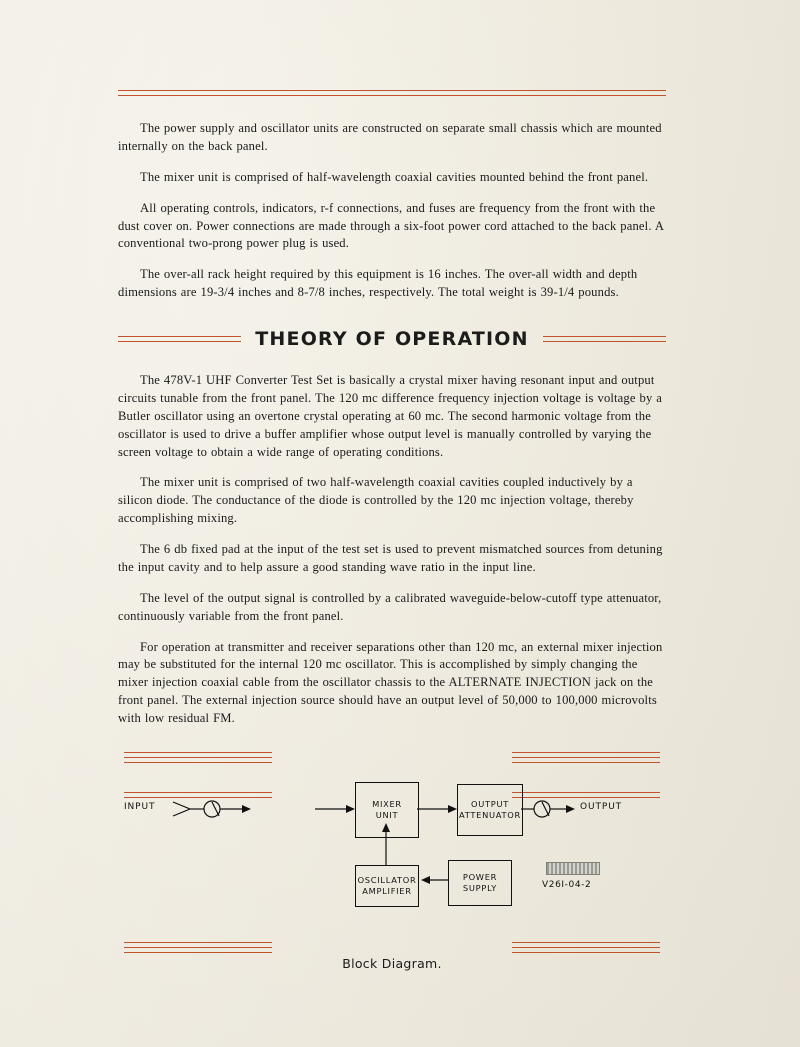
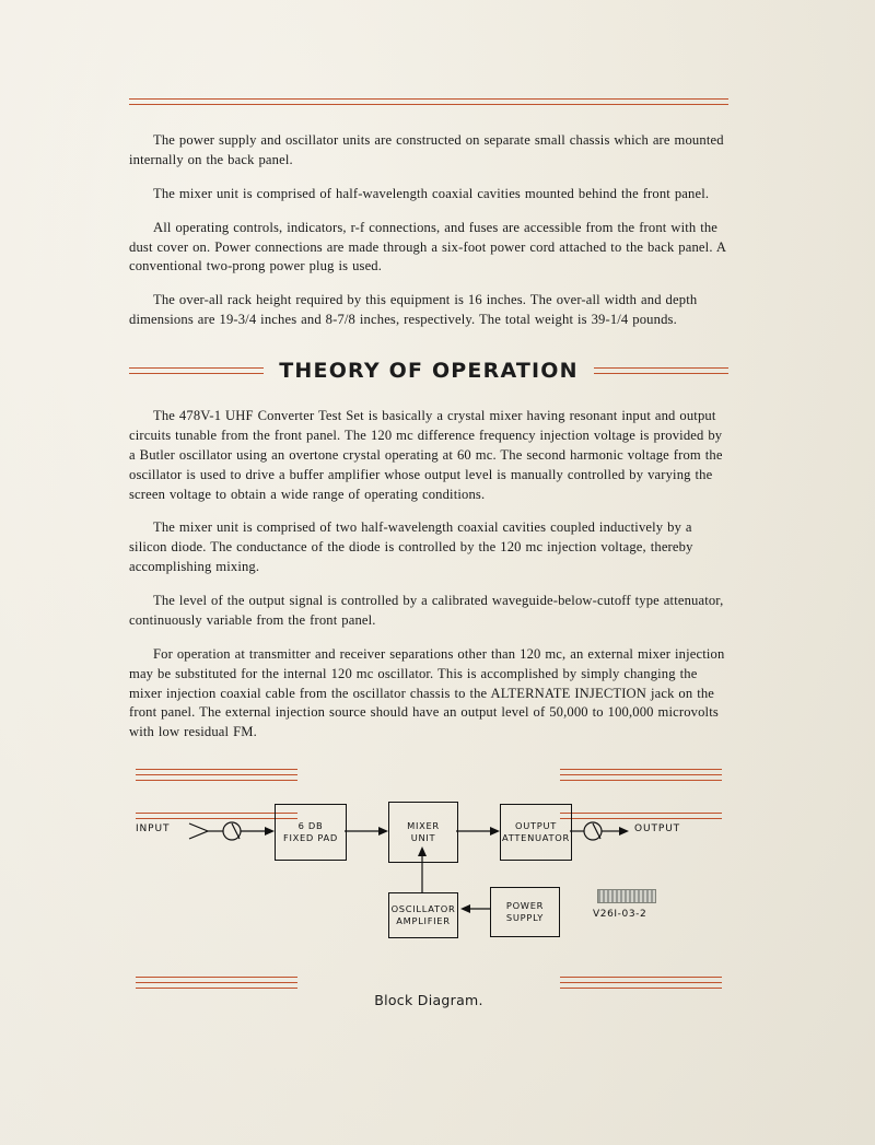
  The power supply and oscillator units are constructed on separate small chassis which are mounted internally on the back panel.
  The mixer unit is comprised of half-wavelength coaxial cavities mounted behind the front panel.
- All operating controls, indicators, r-f connections, and fuses are frequency from the front with the dust cover on. Power connections are made through a six-foot power cord attached to the back panel. A conventional two-prong power plug is used.
+ All operating controls, indicators, r-f connections, and fuses are accessible from the front with the dust cover on. Power connections are made through a six-foot power cord attached to the back panel. A conventional two-prong power plug is used.
  The over-all rack height required by this equipment is 16 inches. The over-all width and depth dimensions are 19-3/4 inches and 8-7/8 inches, respectively. The total weight is 39-1/4 pounds.
  THEORY OF OPERATION
- The 478V-1 UHF Converter Test Set is basically a crystal mixer having resonant input and output circuits tunable from the front panel. The 120 mc difference frequency injection voltage is voltage by a Butler oscillator using an overtone crystal operating at 60 mc. The second harmonic voltage from the oscillator is used to drive a buffer amplifier whose output level is manually controlled by varying the screen voltage to obtain a wide range of operating conditions.
+ The 478V-1 UHF Converter Test Set is basically a crystal mixer having resonant input and output circuits tunable from the front panel. The 120 mc difference frequency injection voltage is provided by a Butler oscillator using an overtone crystal operating at 60 mc. The second harmonic voltage from the oscillator is used to drive a buffer amplifier whose output level is manually controlled by varying the screen voltage to obtain a wide range of operating conditions.
  The mixer unit is comprised of two half-wavelength coaxial cavities coupled inductively by a silicon diode. The conductance of the diode is controlled by the 120 mc injection voltage, thereby accomplishing mixing.
- The 6 db fixed pad at the input of the test set is used to prevent mismatched sources from detuning the input cavity and to help assure a good standing wave ratio in the input line.
  The level of the output signal is controlled by a calibrated waveguide-below-cutoff type attenuator, continuously variable from the front panel.
  For operation at transmitter and receiver separations other than 120 mc, an external mixer injection may be substituted for the internal 120 mc oscillator. This is accomplished by simply changing the mixer injection coaxial cable from the oscillator chassis to the ALTERNATE INJECTION jack on the front panel. The external injection source should have an output level of 50,000 to 100,000 microvolts with low residual FM.
  INPUT
  OUTPUT
+ 6 DB
+ FIXED PAD
  MIXER
  UNIT
  OUTPUT
  ATTENUATOR
  OSCILLATOR
  AMPLIFIER
  POWER
  SUPPLY
- V26I-04-2
+ V26I-03-2
  Block Diagram.
